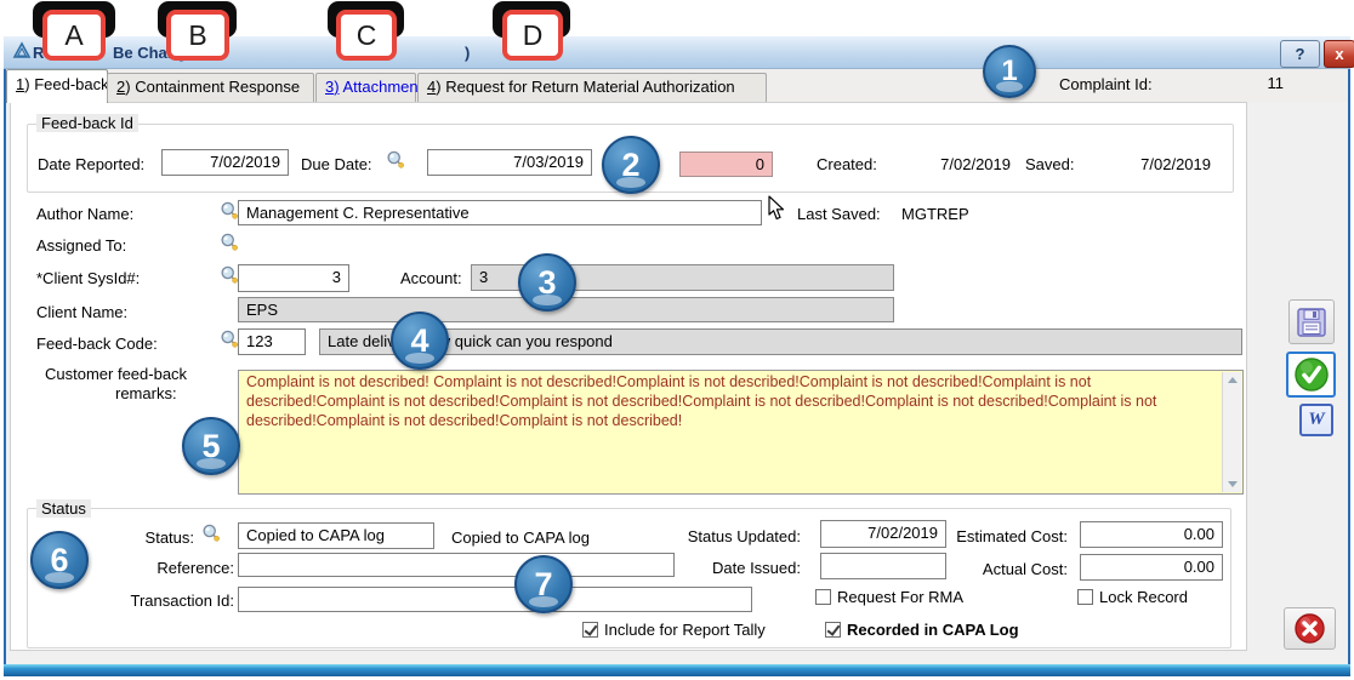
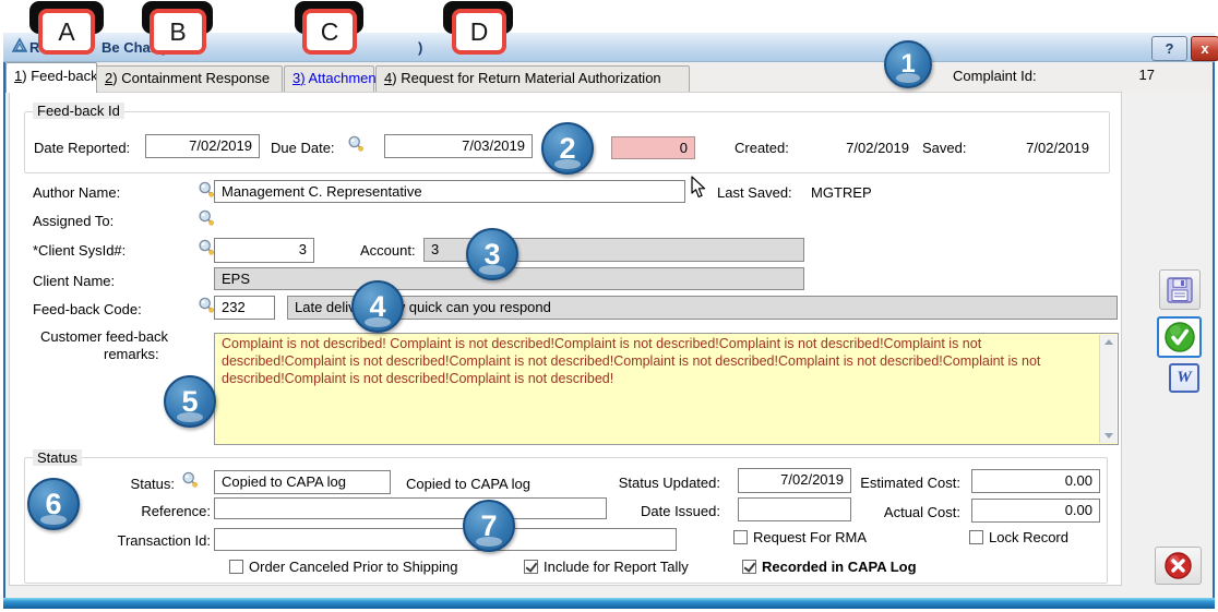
  R
  )
  ?
  x
  1) Feed-back
  2) Containment Response
  3) Attachmen
  4) Request for Return Material Authorization
  Complaint Id:
- 11
+ 17
  Feed-back Id
  Date Reported:
  7/02/2019
  Due Date:
  7/03/2019
  0
  Created:
  7/02/2019
  Saved:
  7/02/2019
  Author Name:
  Management C. Representative
  Last Saved:
  MGTREP
  Assigned To:
  *Client SysId#:
  3
  Account:
  3
  Client Name:
  EPS
  Feed-back Code:
- 123
+ 232
  Late deli quick can you respond
  Customer feed-back
  remarks:
  Complaint is not described! Complaint is not described!Complaint is not described!Complaint is not described!Complaint is not described!Complaint is not described!Complaint is not described!Complaint is not described!Complaint is not described!Complaint is not described!Complaint is not described!Complaint is not described!
  Status
  Status:
  Copied to CAPA log
  Copied to CAPA log
  Status Updated:
  7/02/2019
  Estimated Cost:
  0.00
  Reference:
  Date Issued:
  Actual Cost:
  0.00
  Transaction Id:
  Request For RMA
  Lock Record
+ Order Canceled Prior to Shipping
  Include for Report Tally
  Recorded in CAPA Log
  W
  A
  B
  C
  D
  1
  2
  3
  4
  5
  6
  7
